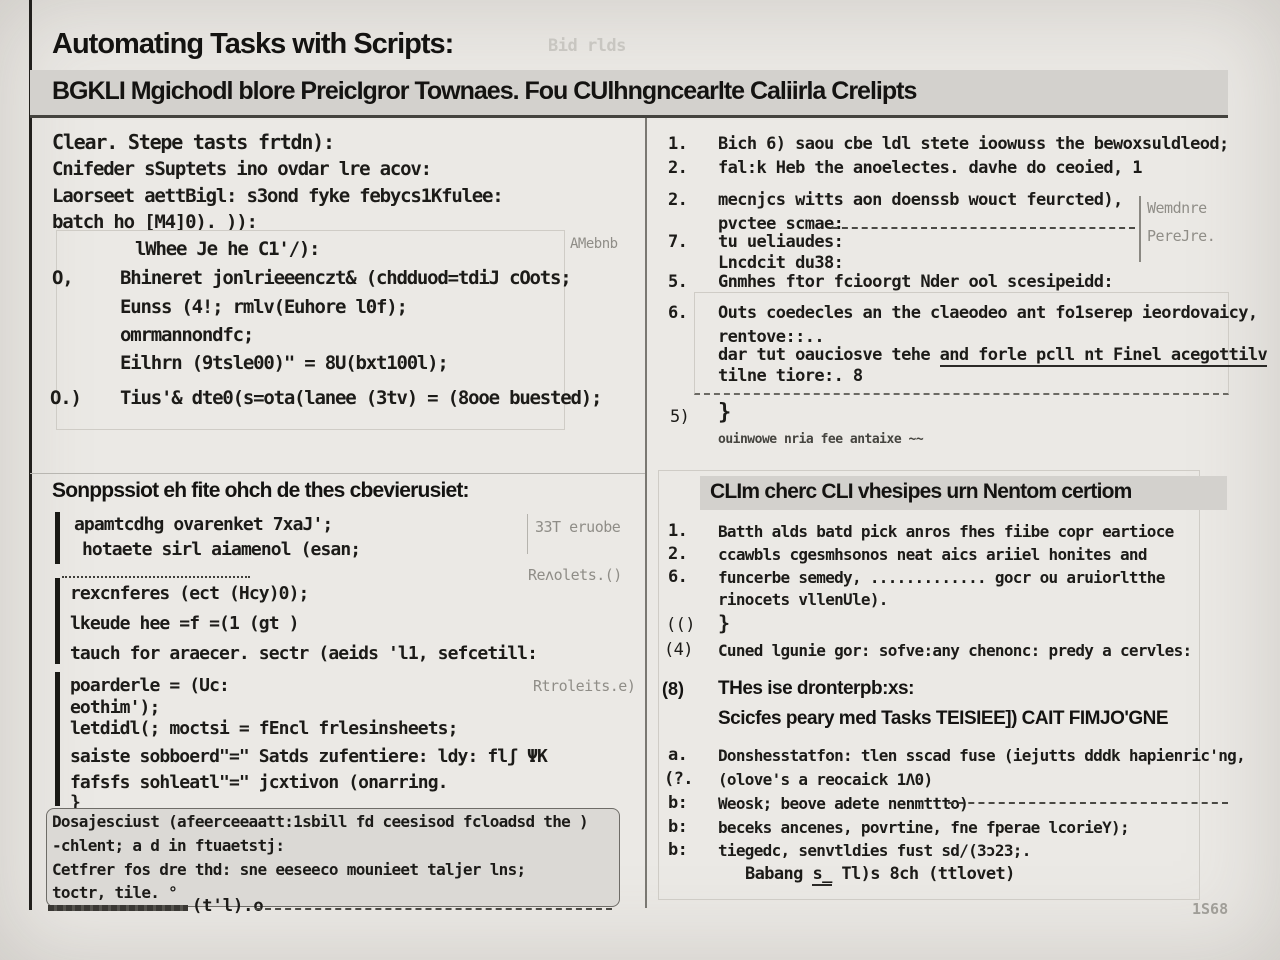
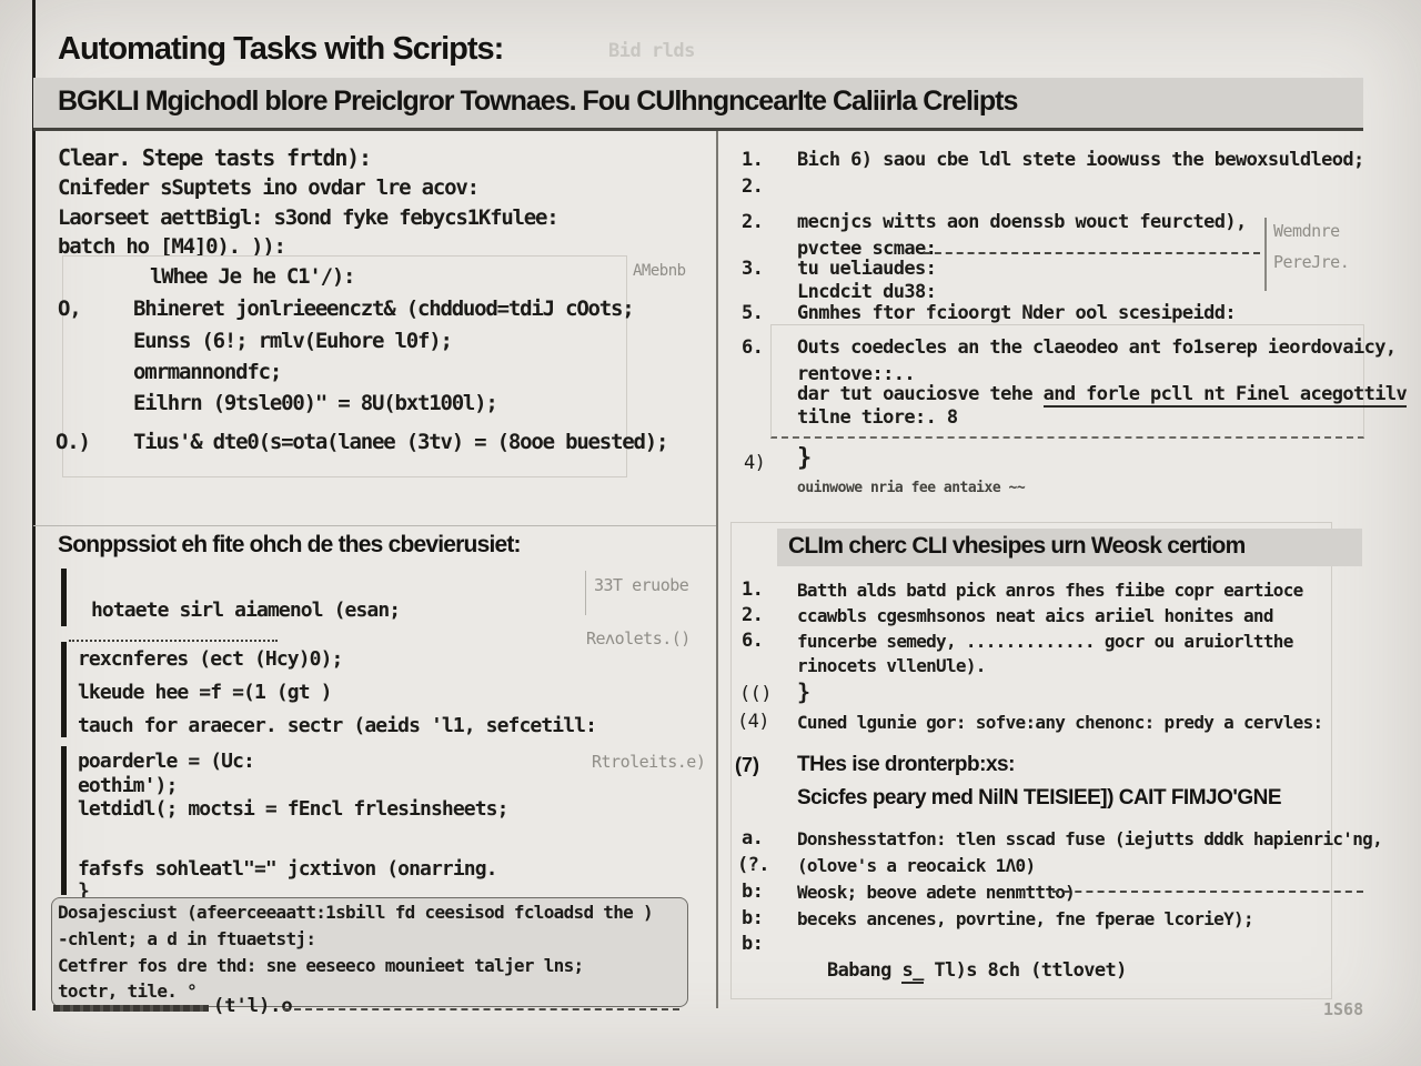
  Automating Tasks with Scripts:
  Bid rlds
  BGKLI Mgichodl blore PreicIgror Townaes. Fou CUlhngncearlte Caliirla Crelipts
  Clear. Stepe tasts frtdn):
  Cnifeder sSuptets ino ovdar lre acov:
  Laorseet aettBigl: s3ond fyke febycs1Kfulee:
  batch ho [M4]0). )):
  lWhee Je he C1'/):
  AMebnb
  O,
  Bhineret jonlrieeenczt& (chdduod=tdiJ cOots;
- Eunss (4!; rmlv(Euhore l0f);
+ Eunss (6!; rmlv(Euhore l0f);
  omrmannondfc;
  Eilhrn (9tsle00)" = 8U(bxt100l);
  O.)
  Tius'& dte0(s=ota(lanee (3tv) = (8ooe buested);
  1.
  Bich 6) saou cbe ldl stete ioowuss the bewoxsuldleod;
  2.
- fal:k Heb the anoelectes. davhe do ceoied, 1
  2.
  mecnjcs witts aon doenssb wouct feurcted),
  pvctee scmae:
- 7.
+ 3.
  tu ueliaudes:
  Lncdcit du38:
  Wemdnre
  PereJre.
  5.
  Gnmhes ftor fcioorgt Nder ool scesipeidd:
  6.
  Outs coedecles an the claeodeo ant fo1serep ieordovaicy,
  rentove::..
  dar tut oauciosve tehe and forle pcll nt Finel acegottilv
  tilne tiore:. 8
- 5)
+ 4)
  }
  ouinwowe nria fee antaixe ~~
  Sonppssiot eh fite ohch de thes cbevierusiet:
- apamtcdhg ovarenket 7xaJ';
  hotaete sirl aiamenol (esan;
  33T eruobe
  rexcnferes (ect (Hcy)0);
  lkeude hee =f =(1 (gt )
  tauch for araecer. sectr (aeids 'l1, sefcetill:
  Reʌolets.()
  poarderle = (Uc:
  eothim');
  letdidl(; moctsi = fEncl frlesinsheets;
- saiste sobboerd"=" Satds zufentiere: ldy: flʃ ΨΚ
  fafsfs sohleatl"=" jcxtivon (onarring.
  }
  Rtroleits.e)
  Dosajesciust (afeerceeaatt:1sbill fd ceesisod fcloadsd the )
  -chlent; a d in ftuaetstj:
  Cetfrer fos dre thd: sne eeseeco mounieet taljer lns;
  toctr, tile. °
  (t'l).o
- CLIm cherc CLI vhesipes urn Nentom certiom
+ CLIm cherc CLI vhesipes urn Weosk certiom
  1.
  Batth alds batd pick anros fhes fiibe copr eartioce
  2.
  ccawbls cgesmhsonos neat aics ariiel honites and
  6.
  funcerbe semedy, ............. gocr ou aruiorltthe
  rinocets vllenUle).
  (()
  }
  (4)
  Cuned lgunie gor: sofve:any chenonc: predy a cervles:
- (8)
+ (7)
  THes ise dronterpb:xs:
- Scicfes peary med Tasks TEISIEE]) CAIT FIMJO'GNE
+ Scicfes peary med NilN TEISIEE]) CAIT FIMJO'GNE
  a.
  Donshesstatfon: tlen sscad fuse (iejutts dddk hapienric'ng,
  (?.
  (olove's a reocaick 1Λ0)
  b:
  Weosk; beove adete nenmttto)
  b:
  beceks ancenes, povrtine, fne fperae lcorieY);
  b:
- tiegedc, senvtldies fust sd/(3ɔ23;.
  Babang s_ Tl)s 8ch (ttlovet)
  1S68
